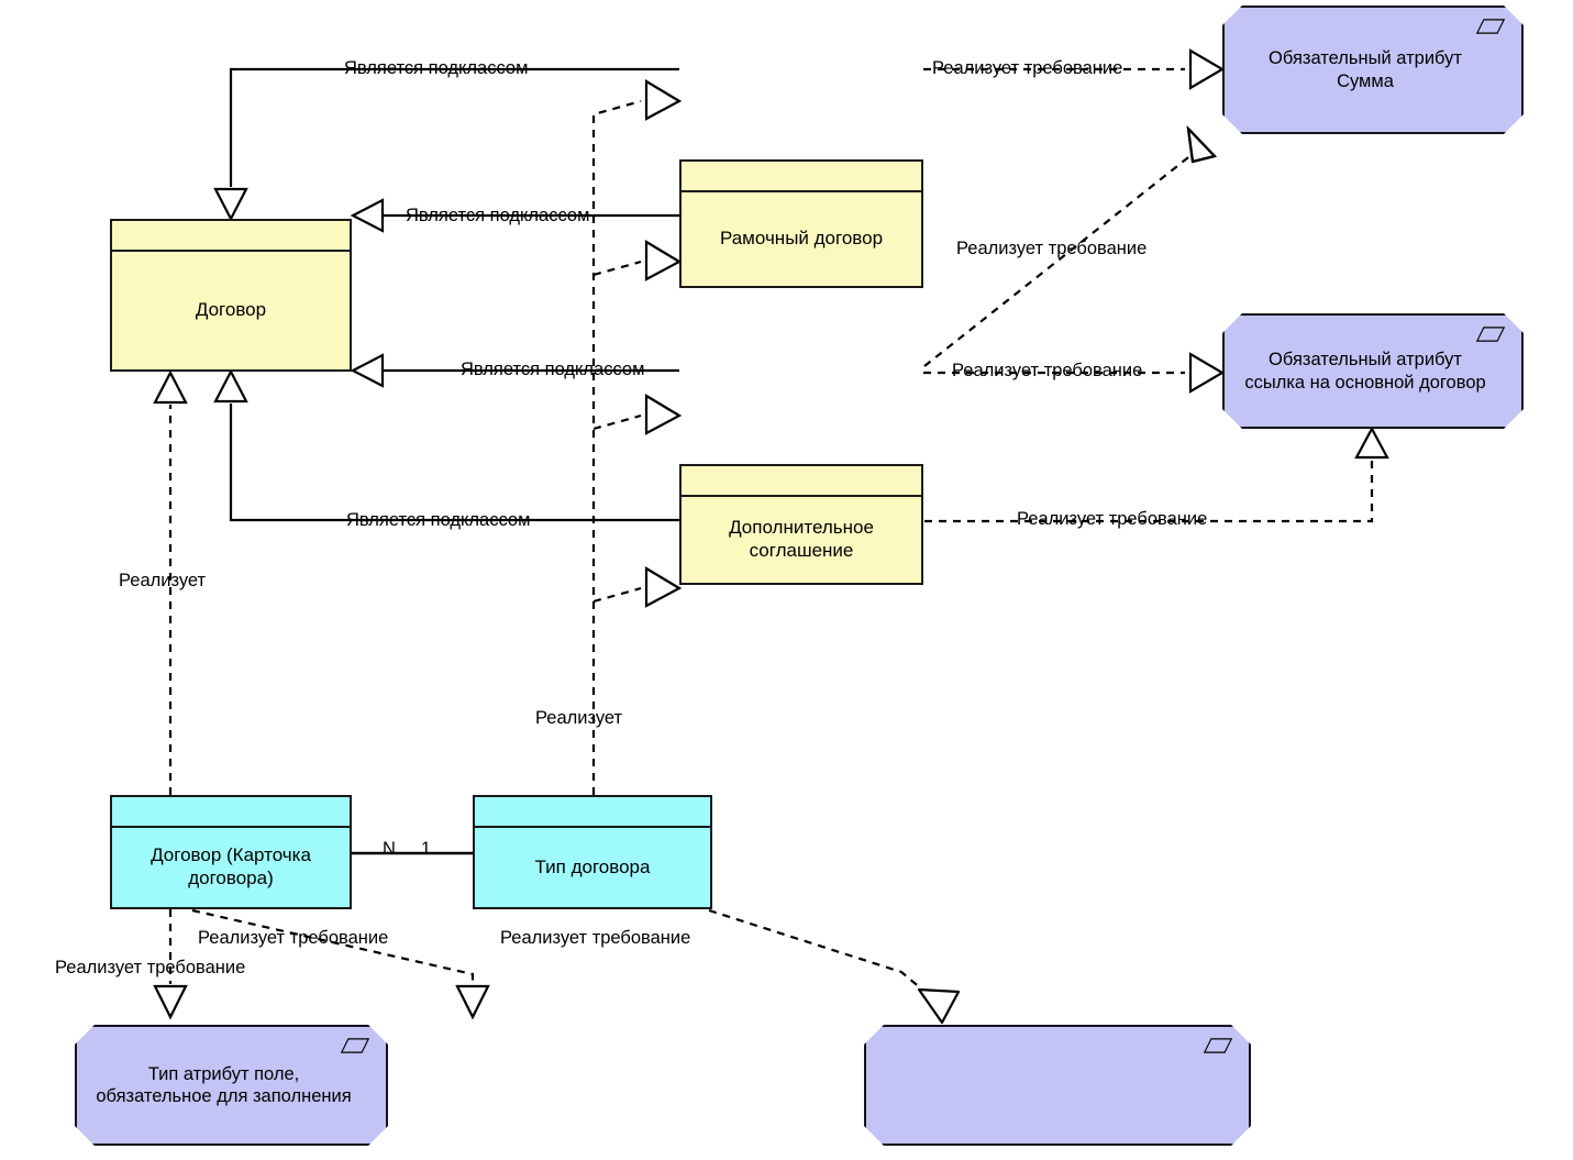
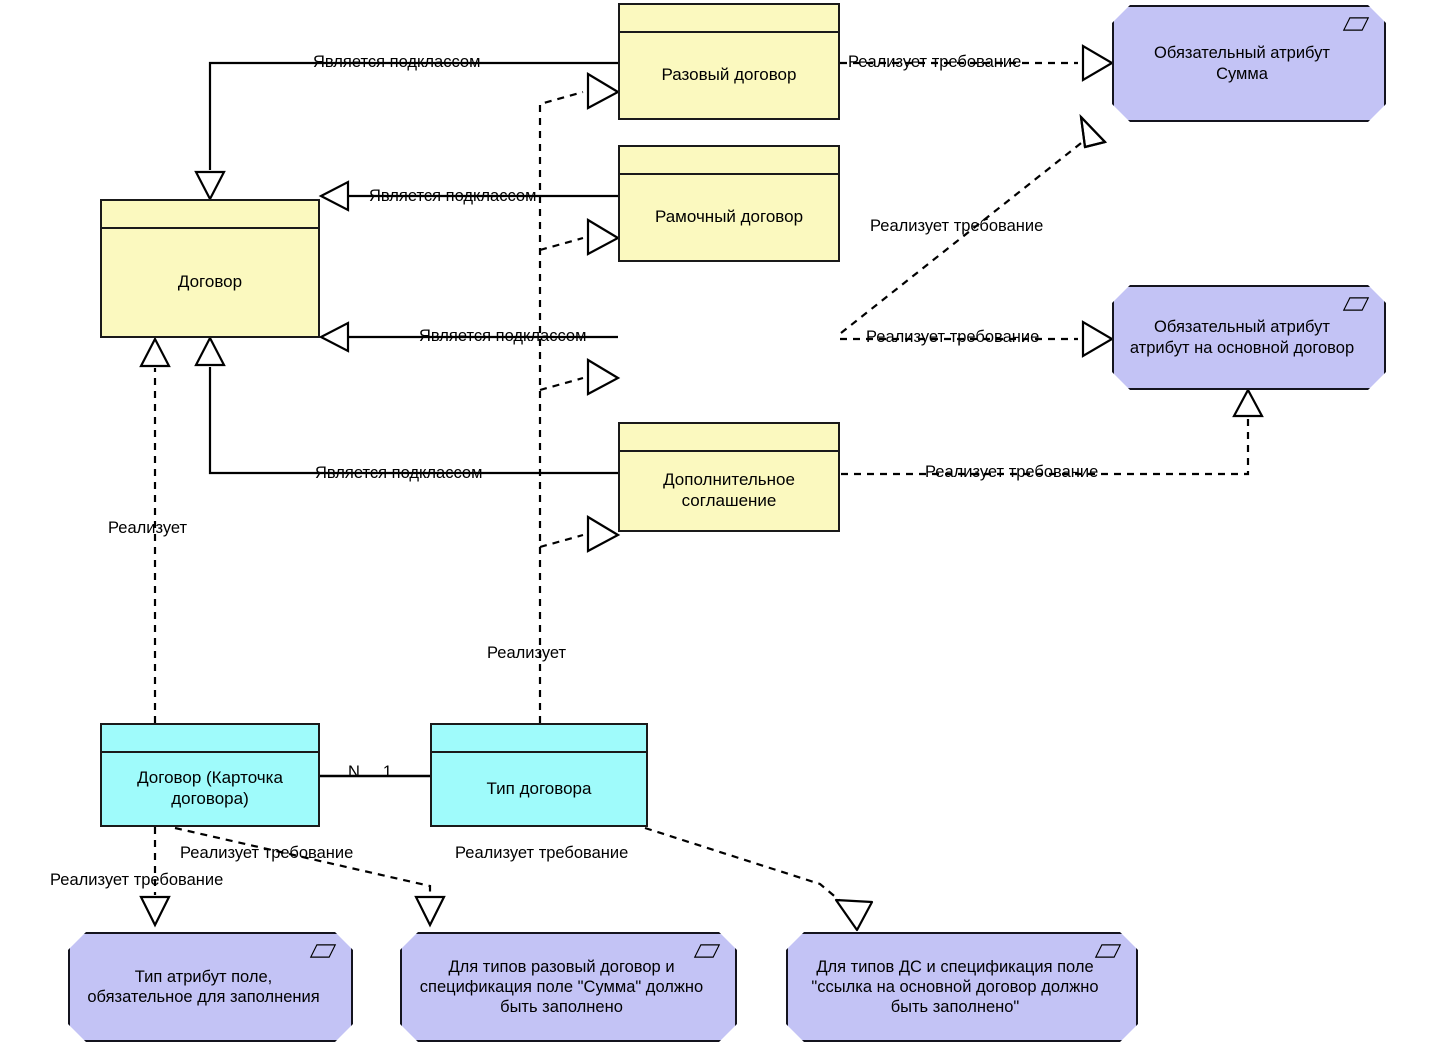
  Договор
+ Разовый договор
  Рамочный договор
  Дополнительное соглашение
  Договор (Карточка договора)
  Тип договора
  Обязательный атрибут Сумма
- Обязательный атрибут ссылка на основной договор
+ Обязательный атрибут атрибут на основной договор
  Тип атрибут поле, обязательное для заполнения
+ Для типов разовый договор и спецификация поле "Сумма" должно быть заполнено
+ Для типов ДС и спецификация поле "ссылка на основной договор должно быть заполнено"
  Является подклассом
  Является подклассом
  Является подклассом
  Является подклассом
  Реализует требование
  Реализует требование
  Реализует требование
  Реализует требование
  Реализует
  Реализует
  N.....1
  Реализует требование
  Реализует требование
  Реализует требование
